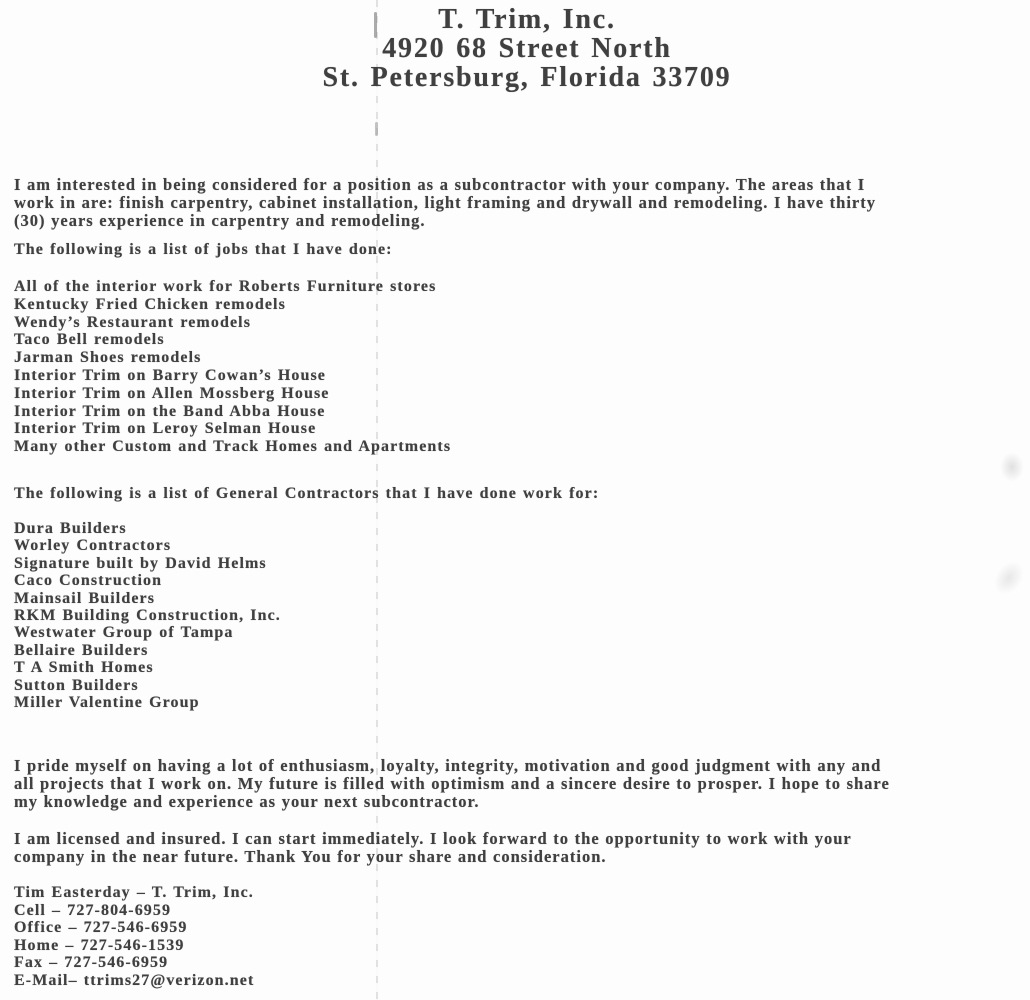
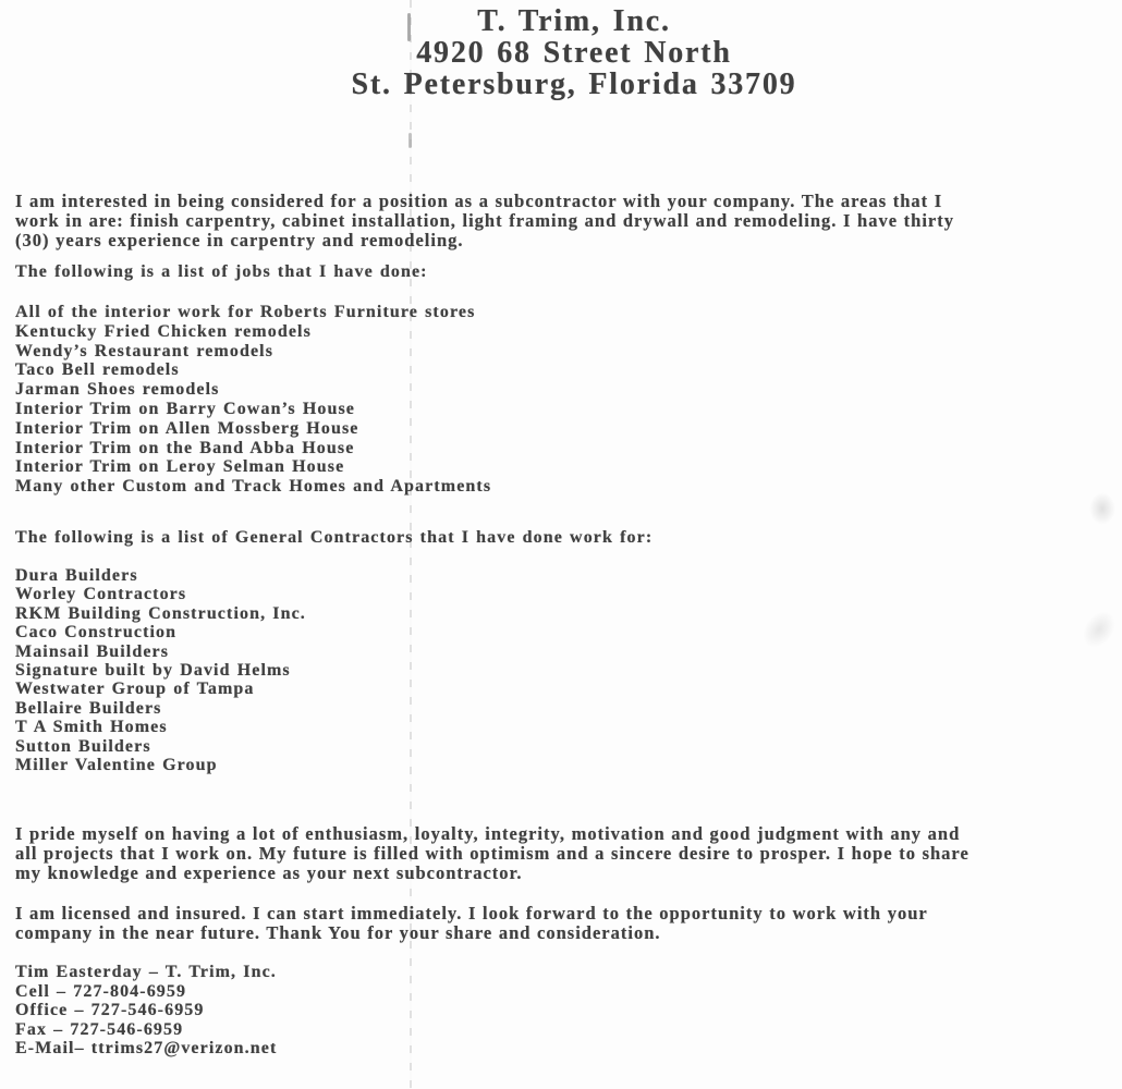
  T. Trim, Inc.
  4920 68 Street North
  St. Petersburg, Florida 33709
  I am interested in being considered for a position as a subcontractor with your company. The areas that I
  work in are: finish carpentry, cabinet installation, light framing and drywall and remodeling. I have thirty
  (30) years experience in carpentry and remodeling.
  The following is a list of jobs that I have done:
  All of the interior work for Roberts Furniture stores
  Kentucky Fried Chicken remodels
  Wendy’s Restaurant remodels
  Taco Bell remodels
  Jarman Shoes remodels
  Interior Trim on Barry Cowan’s House
  Interior Trim on Allen Mossberg House
  Interior Trim on the Band Abba House
  Interior Trim on Leroy Selman House
  Many other Custom and Track Homes and Apartments
  The following is a list of General Contractors that I have done work for:
  Dura Builders
  Worley Contractors
- Signature built by David Helms
+ RKM Building Construction, Inc.
  Caco Construction
  Mainsail Builders
- RKM Building Construction, Inc.
+ Signature built by David Helms
  Westwater Group of Tampa
  Bellaire Builders
  T A Smith Homes
  Sutton Builders
  Miller Valentine Group
  I pride myself on having a lot of enthusiasm, loyalty, integrity, motivation and good judgment with any and
  all projects that I work on. My future is filled with optimism and a sincere desire to prosper. I hope to share
  my knowledge and experience as your next subcontractor.
  I am licensed and insured. I can start immediately. I look forward to the opportunity to work with your
  company in the near future. Thank You for your share and consideration.
  Tim Easterday – T. Trim, Inc.
  Cell – 727-804-6959
  Office – 727-546-6959
- Home – 727-546-1539
  Fax – 727-546-6959
  E-Mail– ttrims27@verizon.net
